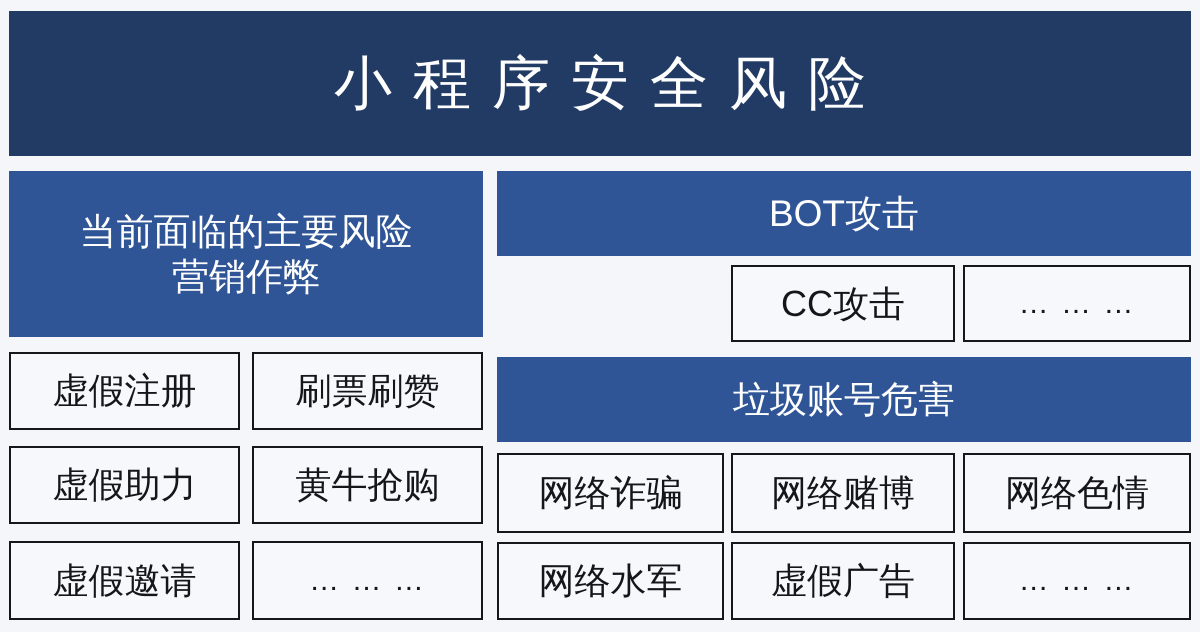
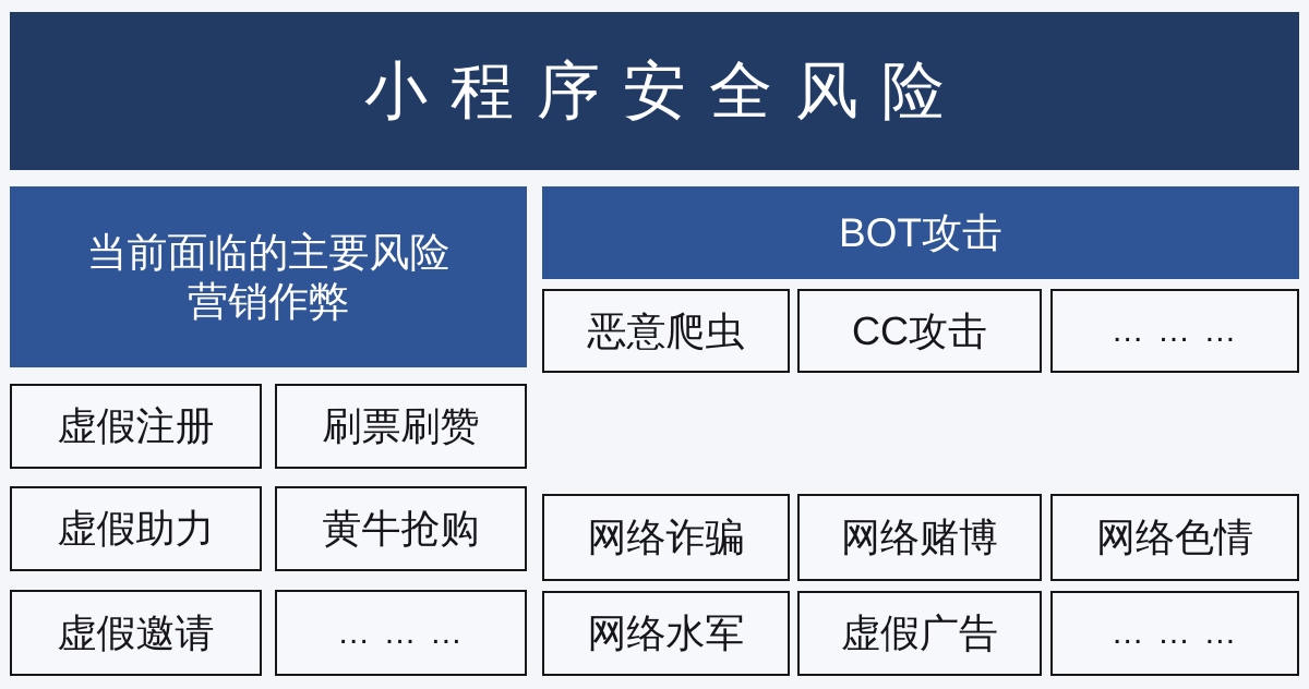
  小程序安全风险
  当前面临的主要风险
  营销作弊
  虚假注册
  刷票刷赞
  虚假助力
  黄牛抢购
  虚假邀请
  … … …
  BOT攻击
+ 恶意爬虫
  CC攻击
  … … …
- 垃圾账号危害
  网络诈骗
  网络赌博
  网络色情
  网络水军
  虚假广告
  … … …
